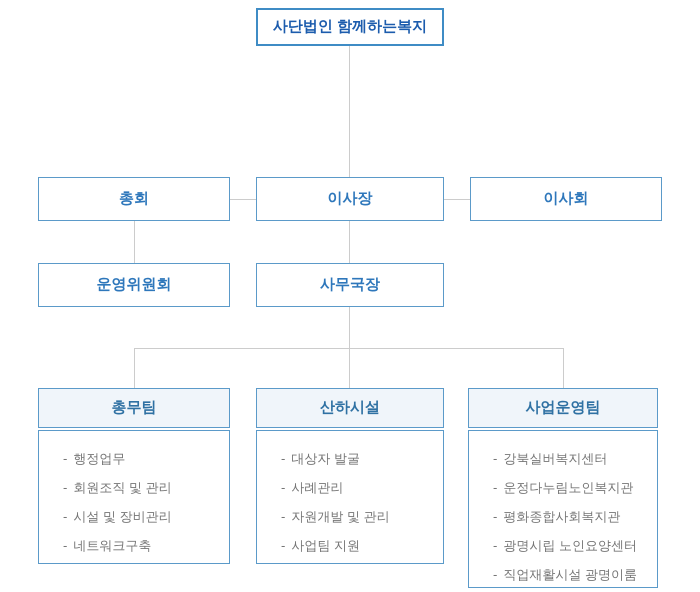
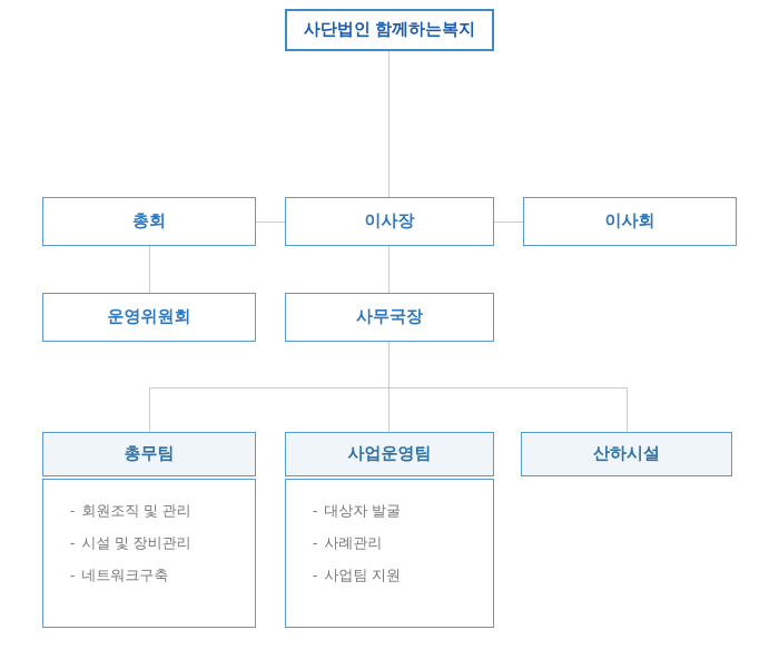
  사단법인 함께하는복지
  총회
  이사장
  이사회
  운영위원회
  사무국장
  총무팀
- - 행정업무
  - 회원조직 및 관리
  - 시설 및 장비관리
  - 네트워크구축
- 산하시설
+ 사업운영팀
  - 대상자 발굴
  - 사례관리
- - 자원개발 및 관리
  - 사업팀 지원
- 사업운영팀
+ 산하시설
- - 강북실버복지센터
- - 운정다누림노인복지관
- - 평화종합사회복지관
- - 광명시립 노인요양센터
- - 직업재활시설 광명이룸
